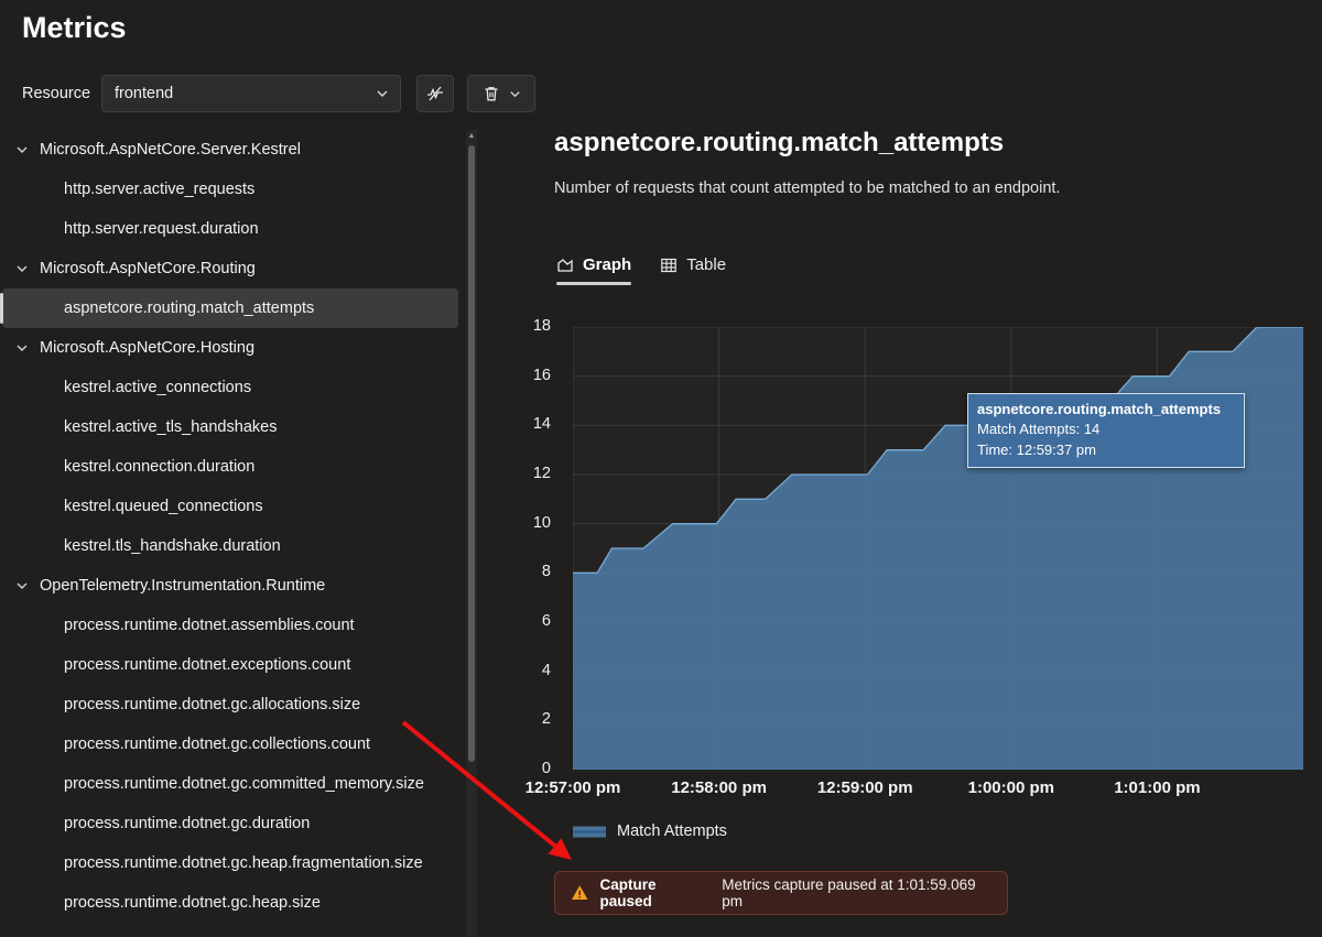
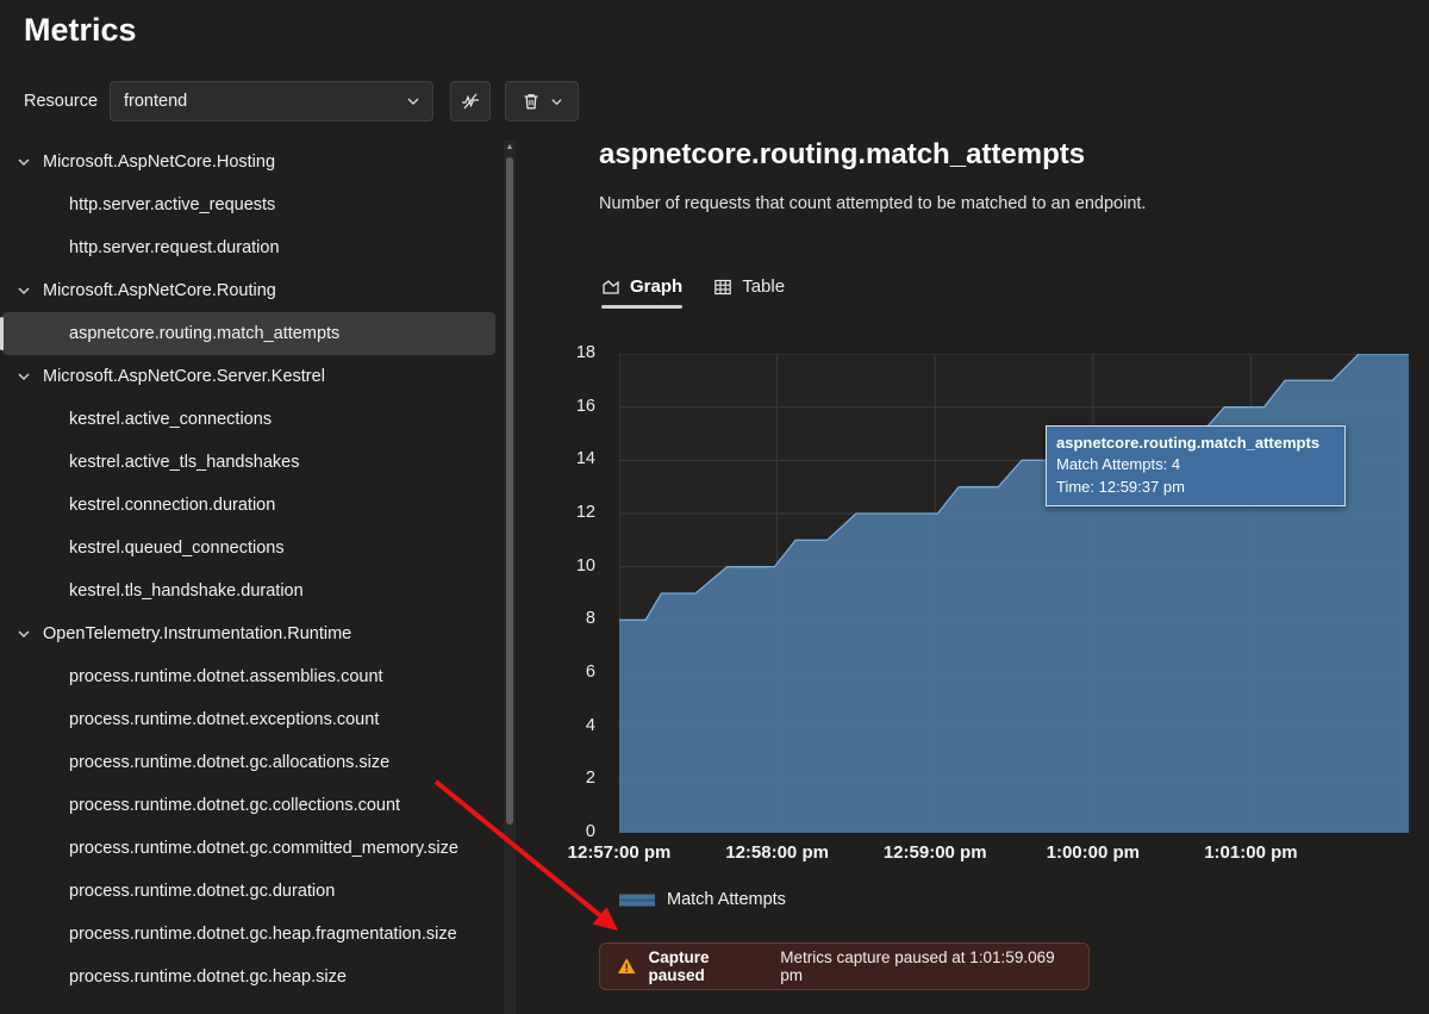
  Metrics
  Resource
  frontend
- Microsoft.AspNetCore.Server.Kestrel
+ Microsoft.AspNetCore.Hosting
  http.server.active_requests
  http.server.request.duration
  Microsoft.AspNetCore.Routing
  aspnetcore.routing.match_attempts
- Microsoft.AspNetCore.Hosting
+ Microsoft.AspNetCore.Server.Kestrel
  kestrel.active_connections
  kestrel.active_tls_handshakes
  kestrel.connection.duration
  kestrel.queued_connections
  kestrel.tls_handshake.duration
  OpenTelemetry.Instrumentation.Runtime
  process.runtime.dotnet.assemblies.count
  process.runtime.dotnet.exceptions.count
  process.runtime.dotnet.gc.allocations.size
  process.runtime.dotnet.gc.collections.count
  process.runtime.dotnet.gc.committed_memory.size
  process.runtime.dotnet.gc.duration
  process.runtime.dotnet.gc.heap.fragmentation.size
  process.runtime.dotnet.gc.heap.size
  aspnetcore.routing.match_attempts
  Number of requests that count attempted to be matched to an endpoint.
  Graph
  Table
  0
  2
  4
  6
  8
  10
  12
  14
  16
  18
  12:57:00 pm
  12:58:00 pm
  12:59:00 pm
  1:00:00 pm
  1:01:00 pm
  aspnetcore.routing.match_attempts
- Match Attempts: 14
+ Match Attempts: 4
  Time: 12:59:37 pm
  Match Attempts
  Capture paused
  Metrics capture paused at 1:01:59.069 pm
